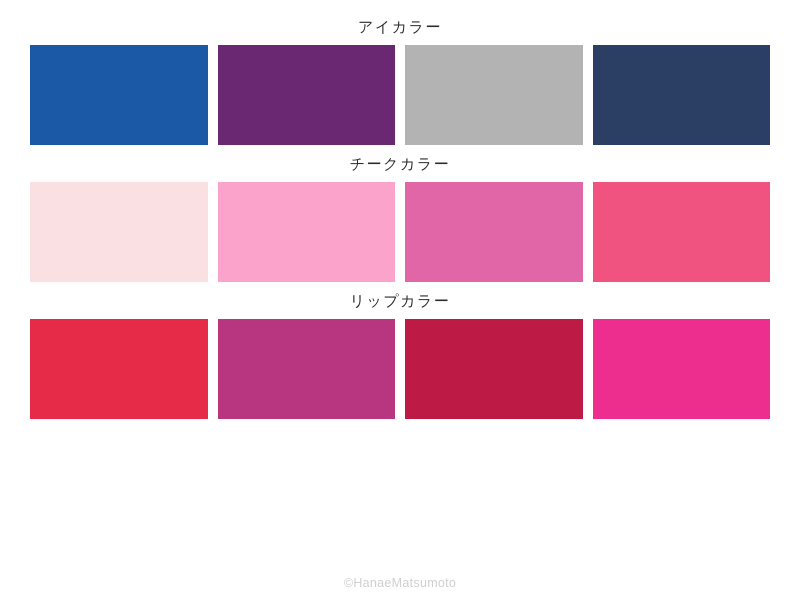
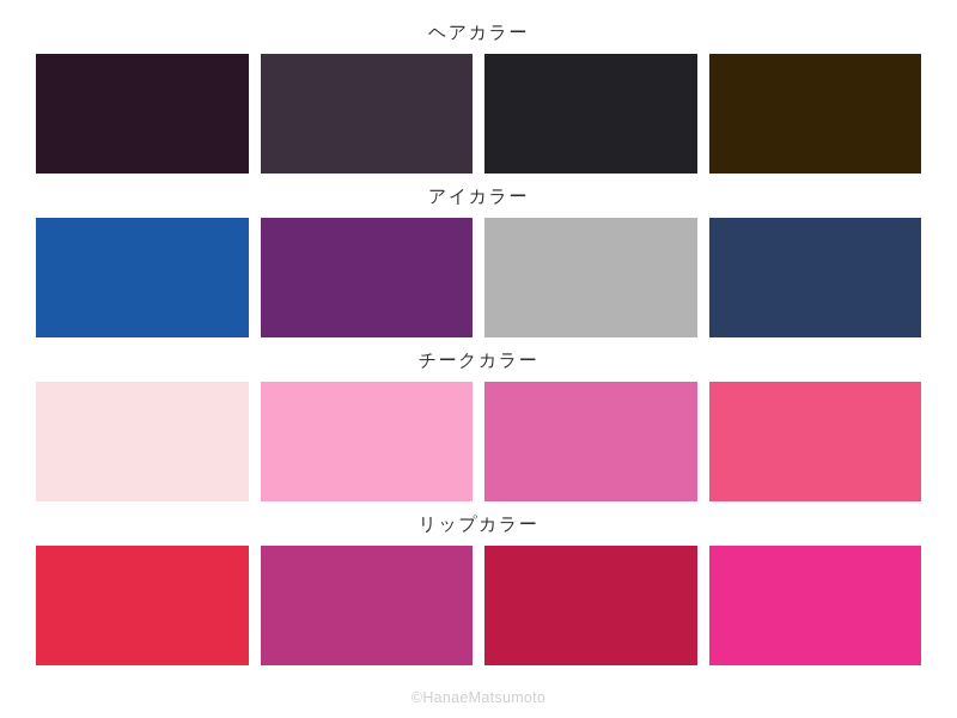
+ ヘアカラー
  アイカラー
  チークカラー
  リップカラー
  ©HanaeMatsumoto
